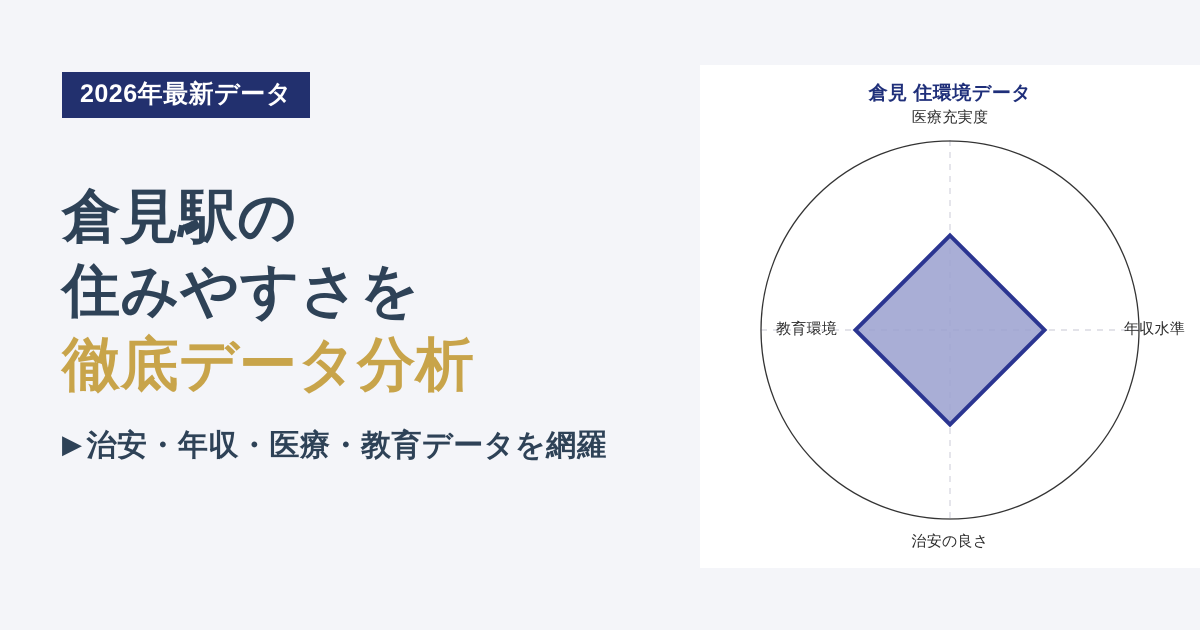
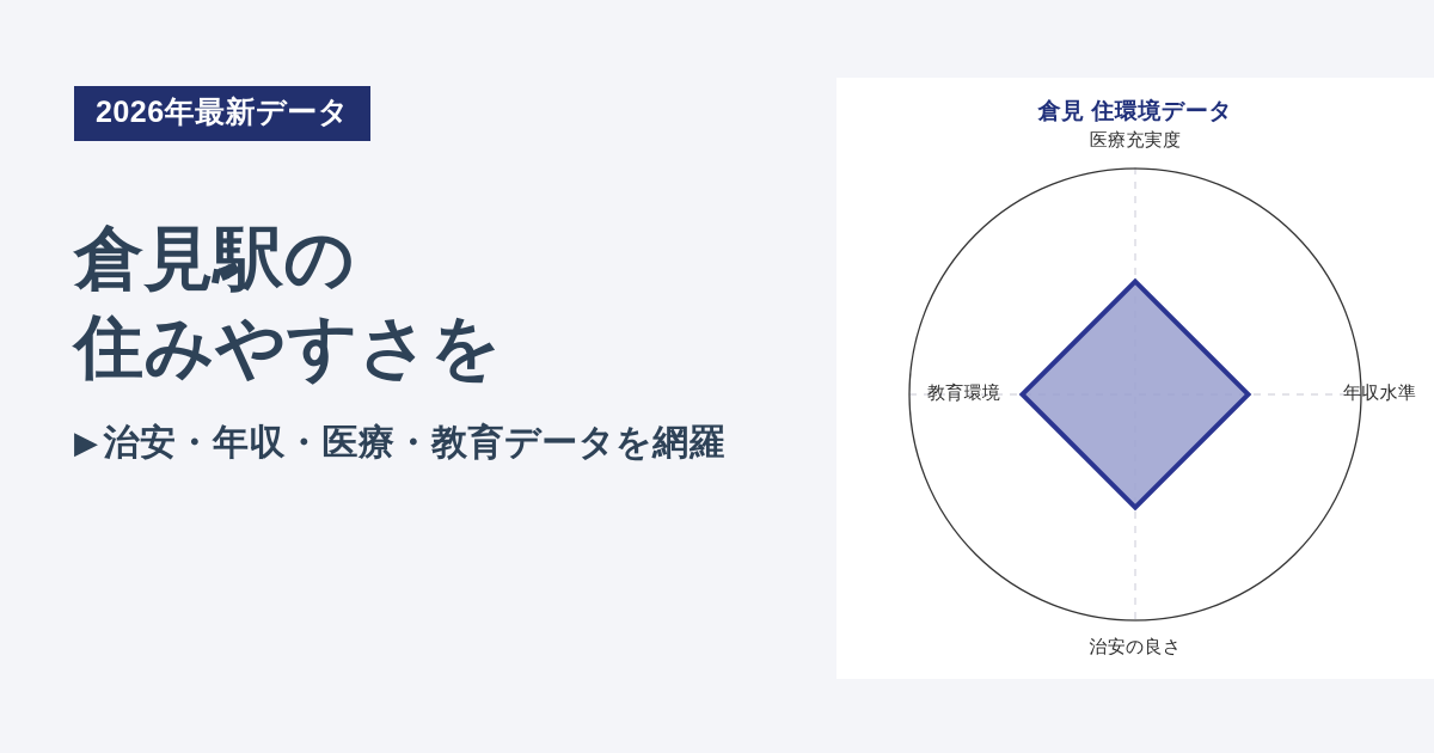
  2026年最新データ
  倉見駅の
  住みやすさを
- 徹底データ分析
  ▶
  治安・年収・医療・教育データを網羅
  倉見 住環境データ
  医療充実度
  年収水準
  治安の良さ
  教育環境
